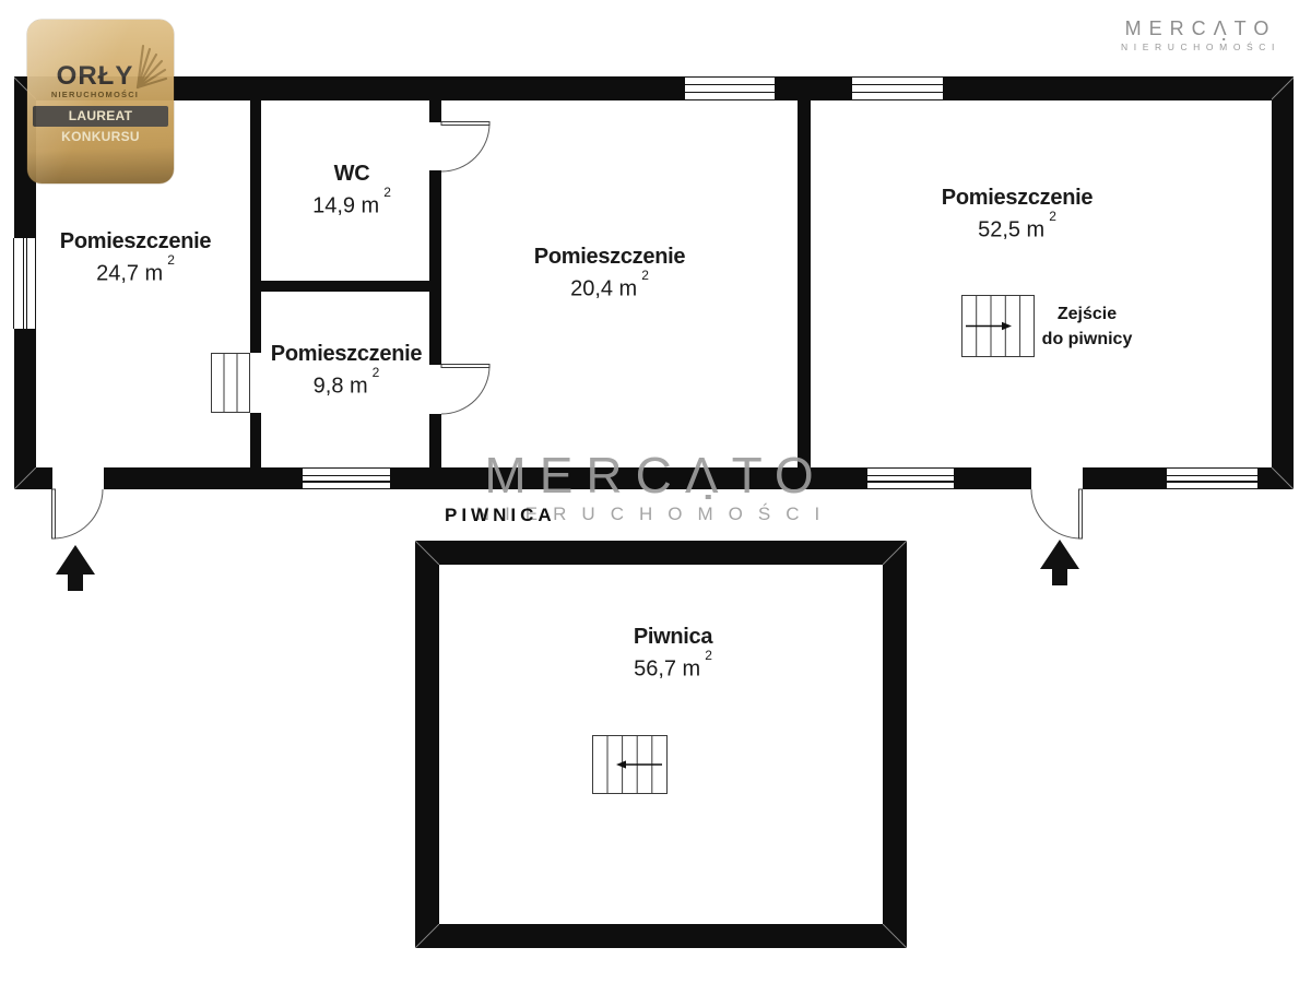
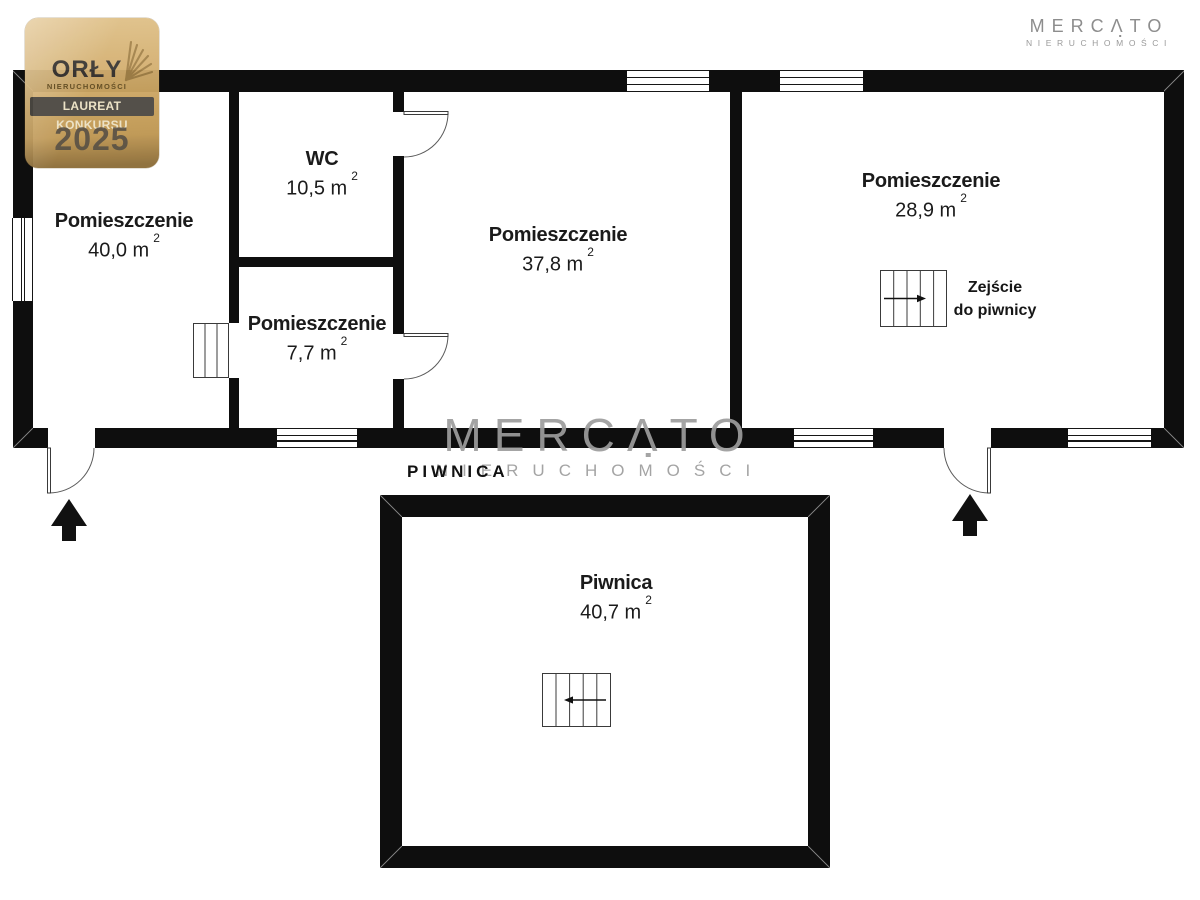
  Pomieszczenie
- 24,7 m2
+ 40,0 m2
  WC
- 14,9 m2
+ 10,5 m2
  Pomieszczenie
- 9,8 m2
+ 7,7 m2
  Pomieszczenie
- 20,4 m2
+ 37,8 m2
  Pomieszczenie
- 52,5 m2
+ 28,9 m2
  Zejście
  do piwnicy
  MERCΛTO
  NIERUCHOMOŚCI
  PIWNICA
  Piwnica
- 56,7 m2
+ 40,7 m2
  MERCΛTO
  NIERUCHOMOŚCI
  ORŁY
  NIERUCHOMOŚCI
  LAUREAT KONKURSU
+ 2025
